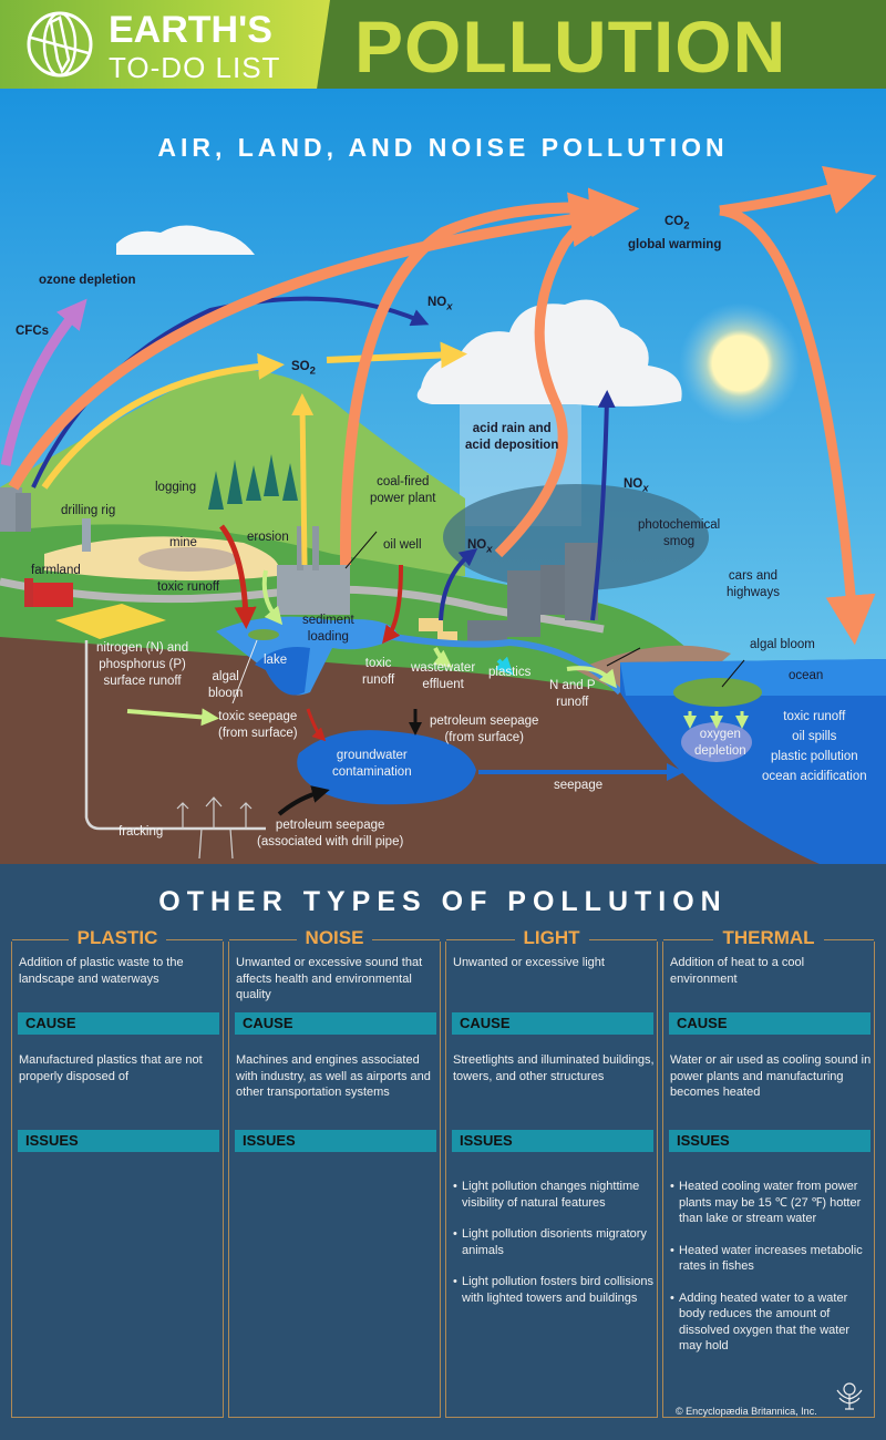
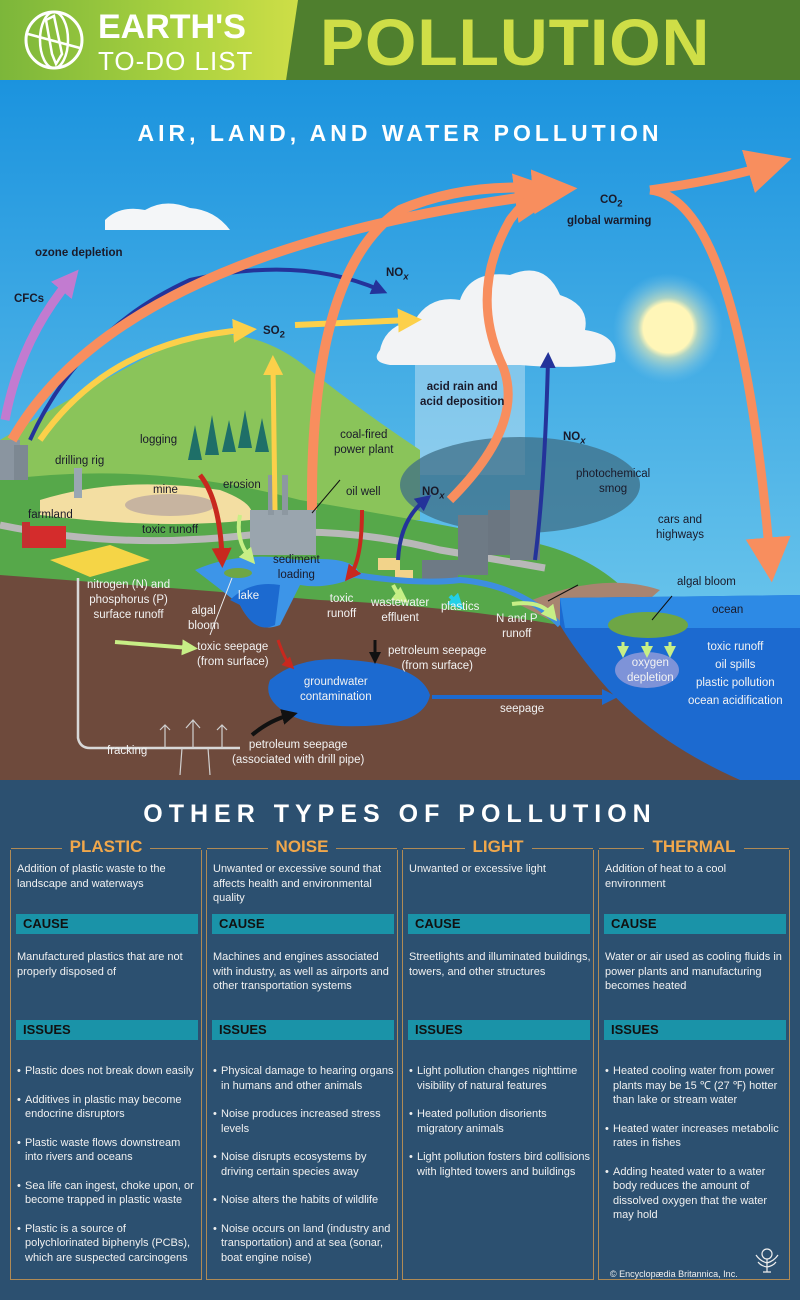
  EARTH'S
  TO-DO LIST
  POLLUTION
- AIR, LAND, AND NOISE POLLUTION
+ AIR, LAND, AND WATER POLLUTION
  ozone depletion
  CFCs
  NOx
  SO2
  CO2
  global warming
  acid rain and
  acid deposition
  NOx
  NOx
  logging
  drilling rig
  mine
  erosion
  coal-fired
  power plant
  oil well
  photochemical
  smog
  farmland
  toxic runoff
  cars and
  highways
  sediment
  loading
  lake
  algal
  bloom
  nitrogen (N) and
  phosphorus (P)
  surface runoff
  toxic
  runoff
  wastewater
  effluent
  plastics
  N and P
  runoff
  algal bloom
  ocean
  toxic seepage
  (from surface)
  petroleum seepage
  (from surface)
  groundwater
  contamination
  seepage
  oxygen
  depletion
  toxic runoff
  oil spills
  plastic pollution
  ocean acidification
  fracking
  petroleum seepage
  (associated with drill pipe)
  OTHER TYPES OF POLLUTION
  PLASTIC
  Addition of plastic waste to the landscape and waterways
  CAUSE
  Manufactured plastics that are not properly disposed of
  ISSUES
+ Plastic does not break down easily
+ Additives in plastic may become endocrine disruptors
+ Plastic waste flows downstream into rivers and oceans
+ Sea life can ingest, choke upon, or become trapped in plastic waste
+ Plastic is a source of polychlorinated biphenyls (PCBs), which are suspected carcinogens
  NOISE
  Unwanted or excessive sound that affects health and environmental quality
  CAUSE
  Machines and engines associated with industry, as well as airports and other transportation systems
  ISSUES
+ Physical damage to hearing organs in humans and other animals
+ Noise produces increased stress levels
+ Noise disrupts ecosystems by driving certain species away
+ Noise alters the habits of wildlife
+ Noise occurs on land (industry and transportation) and at sea (sonar, boat engine noise)
  LIGHT
  Unwanted or excessive light
  CAUSE
  Streetlights and illuminated buildings, towers, and other structures
  ISSUES
  Light pollution changes nighttime visibility of natural features
- Light pollution disorients migratory animals
+ Heated pollution disorients migratory animals
  Light pollution fosters bird collisions with lighted towers and buildings
  THERMAL
  Addition of heat to a cool environment
  CAUSE
- Water or air used as cooling sound in power plants and manufacturing becomes heated
+ Water or air used as cooling fluids in power plants and manufacturing becomes heated
  ISSUES
  Heated cooling water from power plants may be 15 ℃ (27 ℉) hotter than lake or stream water
  Heated water increases metabolic rates in fishes
  Adding heated water to a water body reduces the amount of dissolved oxygen that the water may hold
  © Encyclopædia Britannica, Inc.
